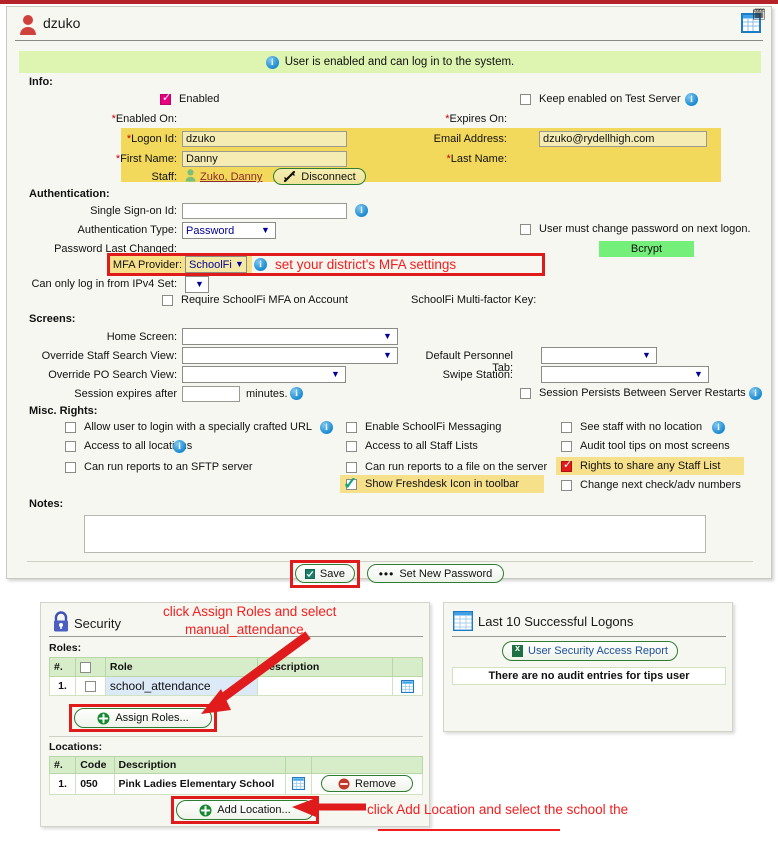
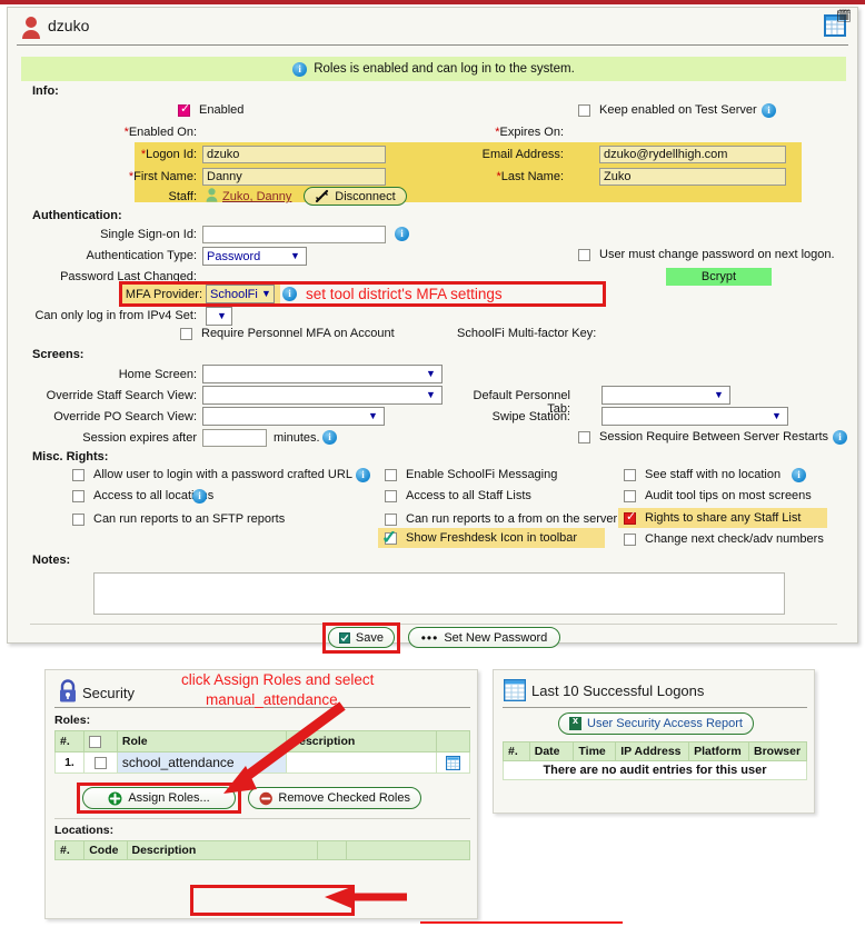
  dzuko
  i
- User is enabled and can log in to the system.
+ Roles is enabled and can log in to the system.
  Info:
  ✓
  Enabled
  Keep enabled on Test Server
  i
  *Enabled On:
  🗓
  *Expires On:
  *Logon Id:
  dzuko
  Email Address:
  dzuko@rydellhigh.com
  *First Name:
  Danny
  *Last Name:
+ Zuko
  Staff:
  Zuko, Danny
  Disconnect
  Authentication:
  Single Sign-on Id:
  i
  Authentication Type:
  Password
  ▼
  User must change password on next logon.
  Password Last Changed:
  Bcrypt
  MFA Provider:
  SchoolFi
  ▼
  i
- set your district's MFA settings
+ set tool district's MFA settings
  Can only log in from IPv4 Set:
  ▼
- Require SchoolFi MFA on Account
+ Require Personnel MFA on Account
  SchoolFi Multi-factor Key:
  Screens:
  Home Screen:
  ▼
  Override Staff Search View:
  ▼
  Default Personnel Tab:
  ▼
  Override PO Search View:
  ▼
  Swipe Station:
  ▼
  Session expires after
  minutes.
  i
- Session Persists Between Server Restarts
+ Session Require Between Server Restarts
  i
  Misc. Rights:
- Allow user to login with a specially crafted URL
+ Allow user to login with a password crafted URL
  i
  Access to all locats
  i
- Can run reports to an SFTP server
+ Can run reports to an SFTP reports
  Enable SchoolFi Messaging
  Access to all Staff Lists
- Can run reports to a file on the server
+ Can run reports to a from on the server
  ✓
  Show Freshdesk Icon in toolbar
  See staff with no location
  i
  Audit tool tips on most screens
  ✓
  Rights to share any Staff List
  Change next check/adv numbers
  Notes:
  Save
  •••
  Set New Password
  Security
  Roles:
  #.		Role	scription
  1.		school_attendance
  Assign Roles...
+ Remove Checked Roles
  Locations:
  #.	Code	Description
- 1.	050	Pink Ladies Elementary School		Remove
- Add Location...
  Last 10 Successful Logons
  User Security Access Report
+ #.	Date	Time	IP Address	Platform	Browser
- There are no audit entries for tips user
+ There are no audit entries for this user
  click Assign Roles and select
  manual_attendance
- click Add Location and select the school the
